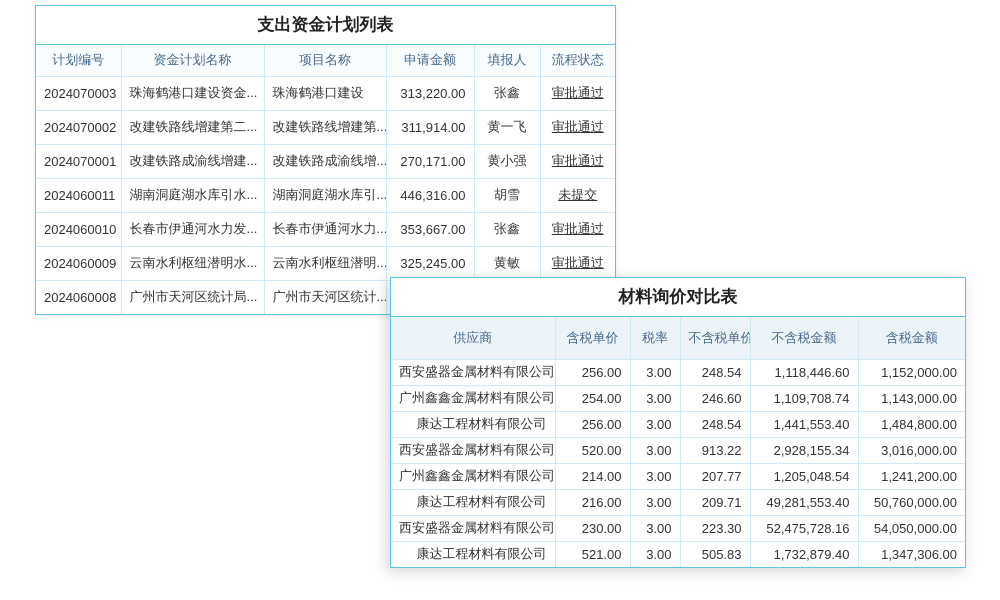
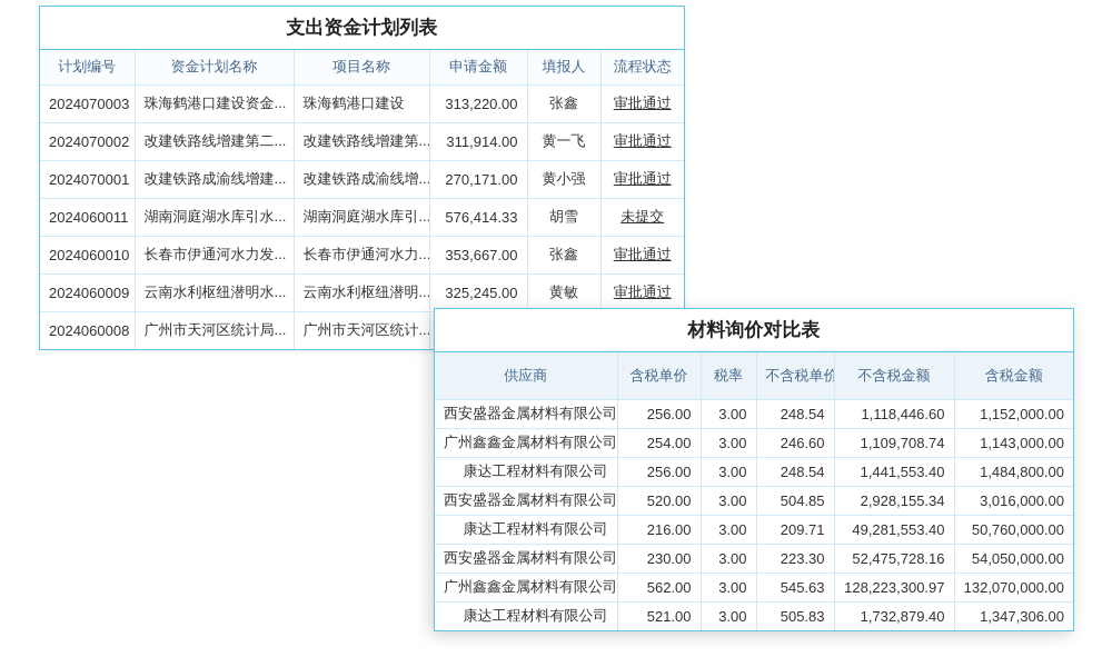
  支出资金计划列表
  计划编号	资金计划名称	项目名称	申请金额	填报人	流程状态
  2024070003	珠海鹤港口建设资金...	珠海鹤港口建设	313,220.00	张鑫	审批通过
  2024070002	改建铁路线增建第二...	改建铁路线增建第...	311,914.00	黄一飞	审批通过
  2024070001	改建铁路成渝线增建...	改建铁路成渝线增...	270,171.00	黄小强	审批通过
- 2024060011	湖南洞庭湖水库引水...	湖南洞庭湖水库引...	446,316.00	胡雪	未提交
+ 2024060011	湖南洞庭湖水库引水...	湖南洞庭湖水库引...	576,414.33	胡雪	未提交
  2024060010	长春市伊通河水力发...	长春市伊通河水力...	353,667.00	张鑫	审批通过
  2024060009	云南水利枢纽潜明水...	云南水利枢纽潜明...	325,245.00	黄敏	审批通过
  2024060008	广州市天河区统计局...	广州市天河区统计...
  材料询价对比表
  供应商	含税单价	税率	不含税单价	不含税金额	含税金额
  西安盛器金属材料有限公司	256.00	3.00	248.54	1,118,446.60	1,152,000.00
  广州鑫鑫金属材料有限公司	254.00	3.00	246.60	1,109,708.74	1,143,000.00
  康达工程材料有限公司	256.00	3.00	248.54	1,441,553.40	1,484,800.00
- 西安盛器金属材料有限公司	520.00	3.00	913.22	2,928,155.34	3,016,000.00
+ 西安盛器金属材料有限公司	520.00	3.00	504.85	2,928,155.34	3,016,000.00
- 广州鑫鑫金属材料有限公司	214.00	3.00	207.77	1,205,048.54	1,241,200.00
  康达工程材料有限公司	216.00	3.00	209.71	49,281,553.40	50,760,000.00
  西安盛器金属材料有限公司	230.00	3.00	223.30	52,475,728.16	54,050,000.00
+ 广州鑫鑫金属材料有限公司	562.00	3.00	545.63	128,223,300.97	132,070,000.00
  康达工程材料有限公司	521.00	3.00	505.83	1,732,879.40	1,347,306.00
